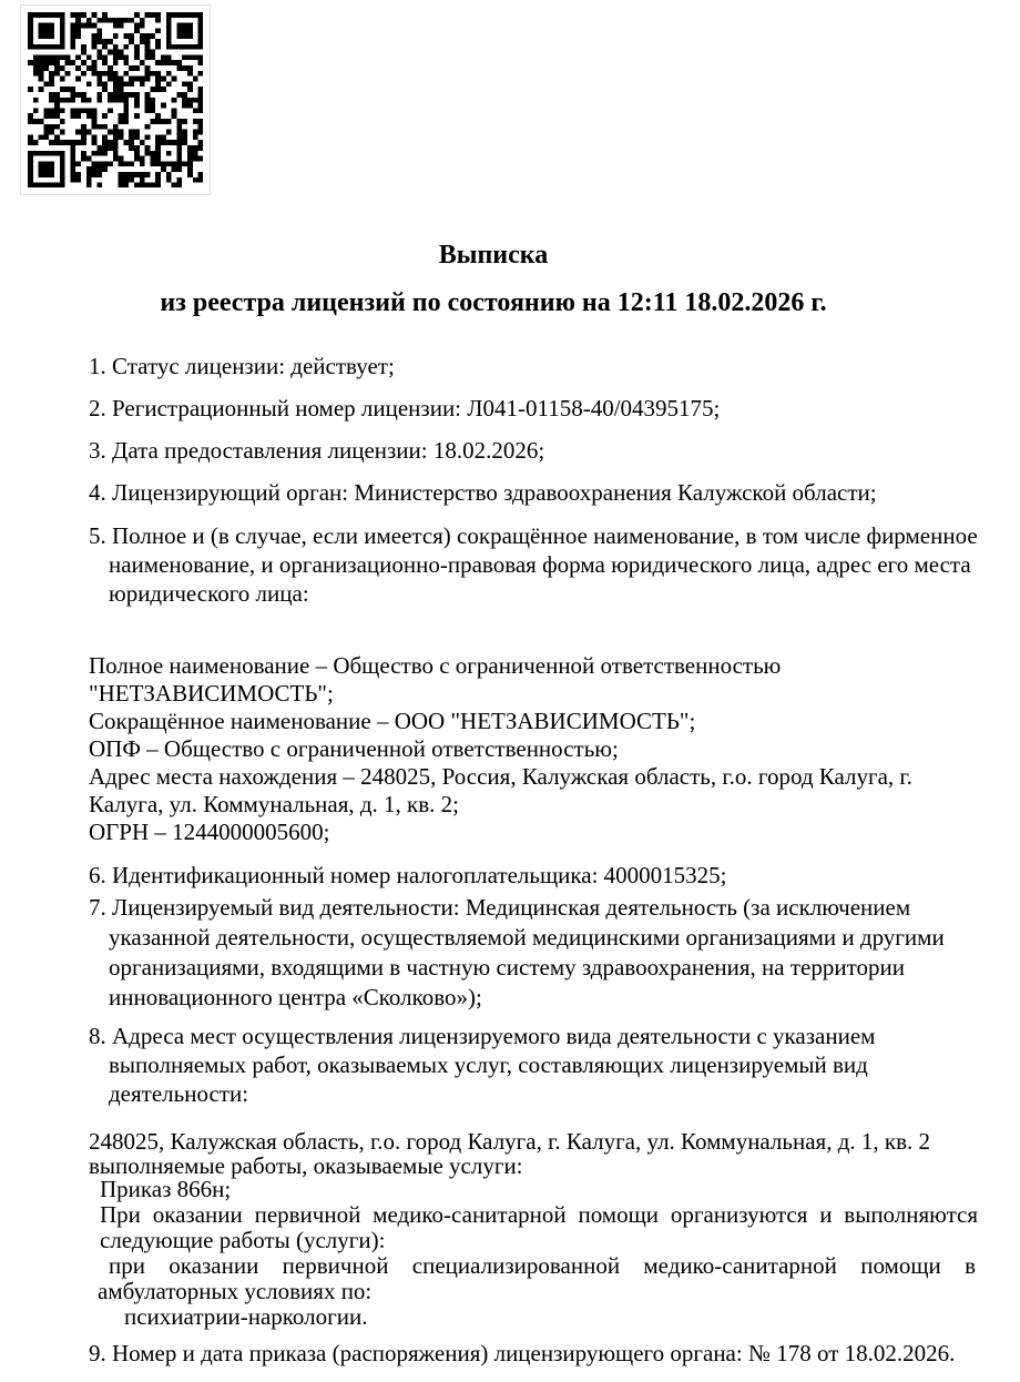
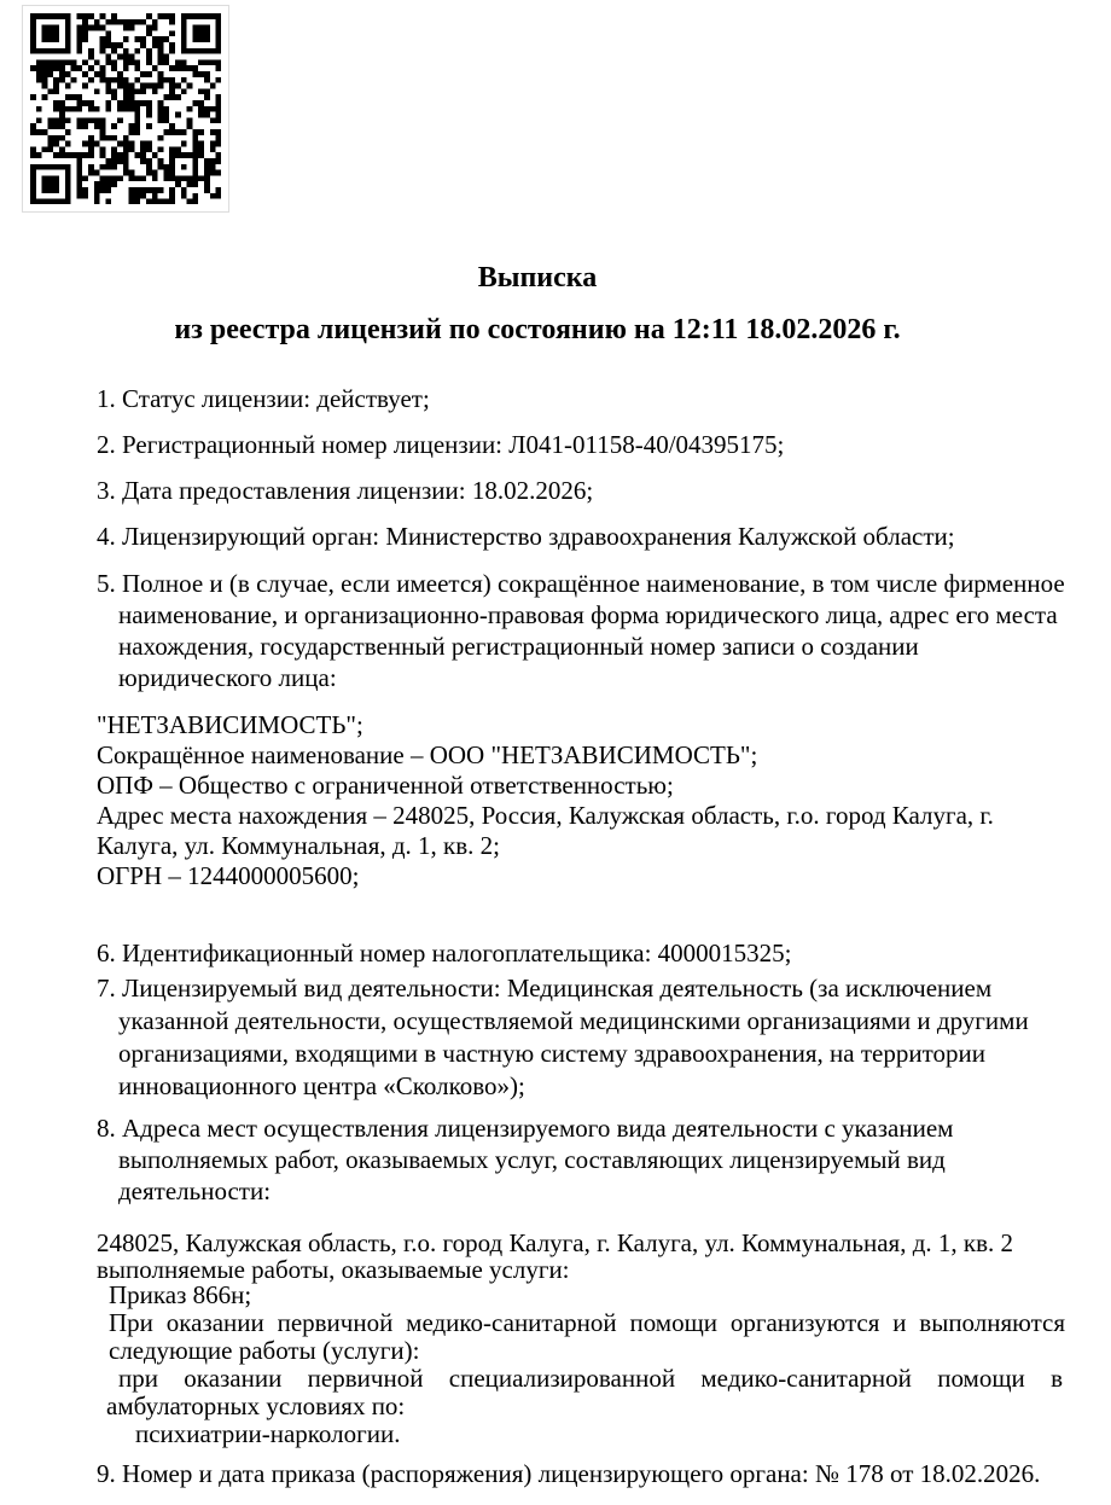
  Выписка
  из реестра лицензий по состоянию на 12:11 18.02.2026 г.
  1. Статус лицензии: действует;
  2. Регистрационный номер лицензии: Л041-01158-40/04395175;
  3. Дата предоставления лицензии: 18.02.2026;
  4. Лицензирующий орган: Министерство здравоохранения Калужской области;
  5. Полное и (в случае, если имеется) сокращённое наименование, в том числе фирменное
  наименование, и организационно-правовая форма юридического лица, адрес его места
+ нахождения, государственный регистрационный номер записи о создании
  юридического лица:
- Полное наименование – Общество с ограниченной ответственностью
  "НЕТЗАВИСИМОСТЬ";
  Сокращённое наименование – ООО "НЕТЗАВИСИМОСТЬ";
  ОПФ – Общество с ограниченной ответственностью;
  Адрес места нахождения – 248025, Россия, Калужская область, г.о. город Калуга, г.
  Калуга, ул. Коммунальная, д. 1, кв. 2;
  ОГРН – 1244000005600;
  6. Идентификационный номер налогоплательщика: 4000015325;
  7. Лицензируемый вид деятельности: Медицинская деятельность (за исключением
  указанной деятельности, осуществляемой медицинскими организациями и другими
  организациями, входящими в частную систему здравоохранения, на территории
  инновационного центра «Сколково»);
  8. Адреса мест осуществления лицензируемого вида деятельности с указанием
  выполняемых работ, оказываемых услуг, составляющих лицензируемый вид
  деятельности:
  248025, Калужская область, г.о. город Калуга, г. Калуга, ул. Коммунальная, д. 1, кв. 2
  выполняемые работы, оказываемые услуги:
  Приказ 866н;
  При оказании первичной медико-санитарной помощи организуются и выполняются
  следующие работы (услуги):
  при оказании первичной специализированной медико-санитарной помощи в
  амбулаторных условиях по:
  психиатрии-наркологии.
  9. Номер и дата приказа (распоряжения) лицензирующего органа: № 178 от 18.02.2026.
